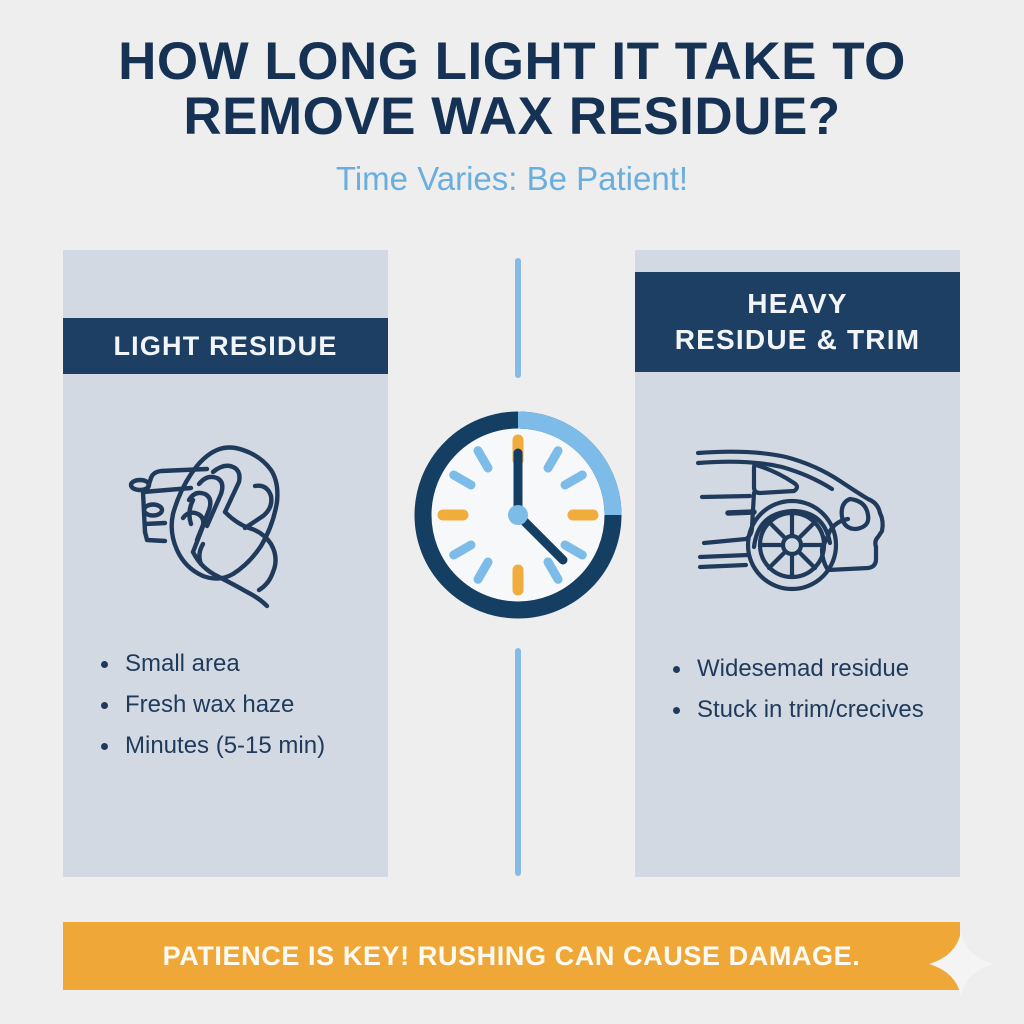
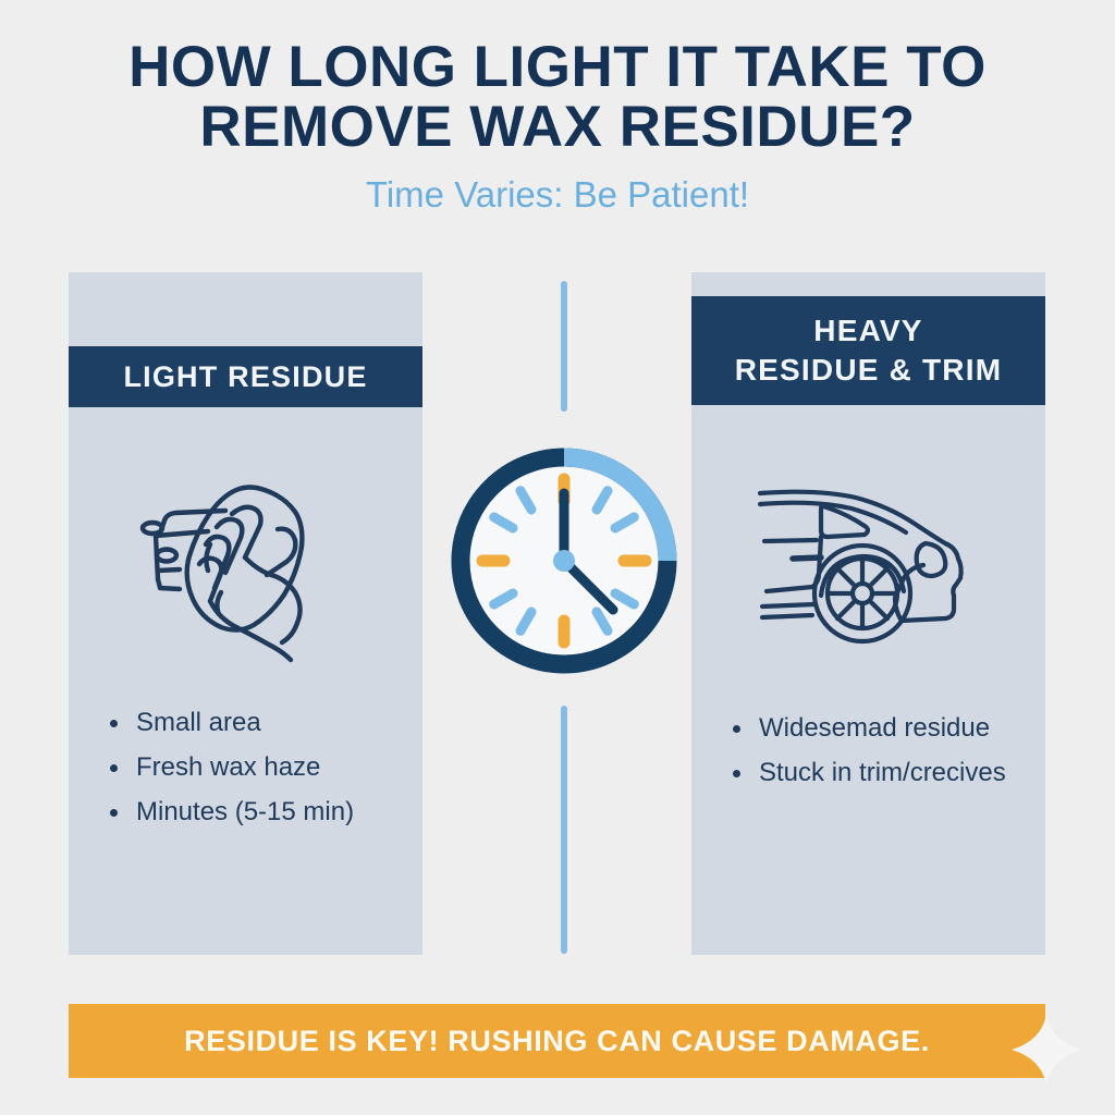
  HOW LONG LIGHT IT TAKE TO
  REMOVE WAX RESIDUE?
  Time Varies: Be Patient!
  LIGHT RESIDUE
  Small area
  Fresh wax haze
  Minutes (5-15 min)
  HEAVY
  RESIDUE & TRIM
  Widesemad residue
  Stuck in trim/crecives
- PATIENCE IS KEY! RUSHING CAN CAUSE DAMAGE.
+ RESIDUE IS KEY! RUSHING CAN CAUSE DAMAGE.
